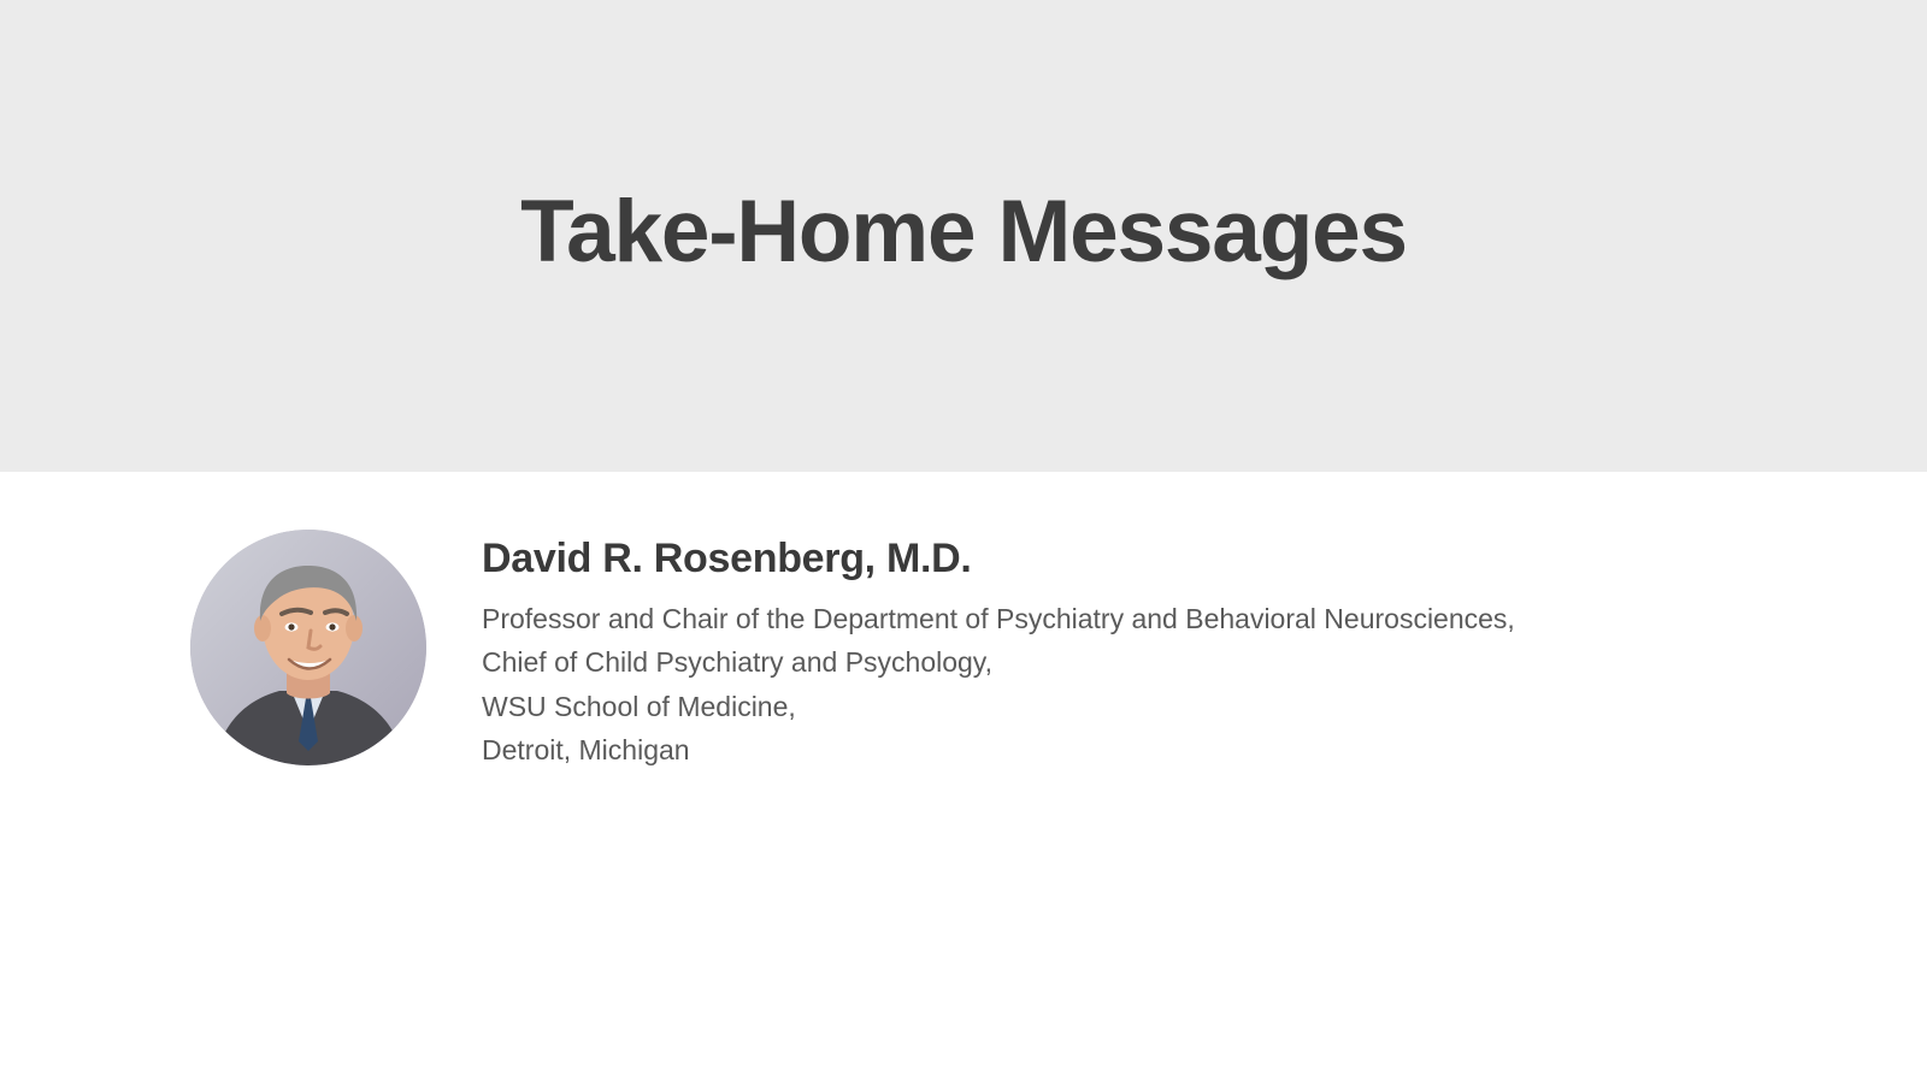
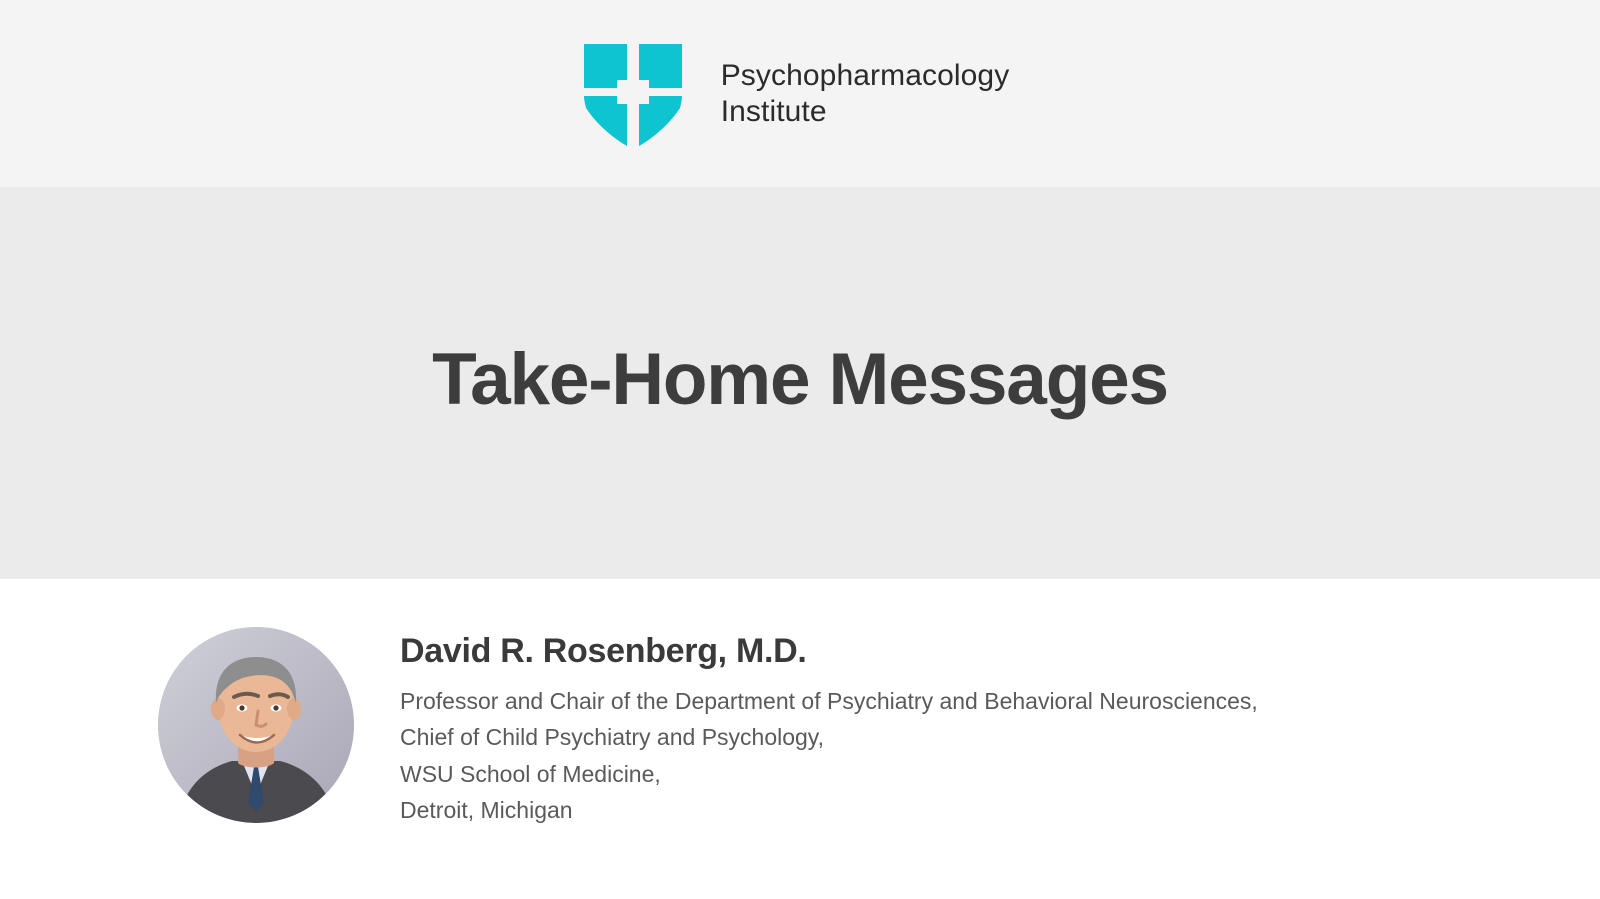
+ Psychopharmacology
+ Institute
  Take-Home Messages
  David R. Rosenberg, M.D.
  Professor and Chair of the Department of Psychiatry and Behavioral Neurosciences,
  Chief of Child Psychiatry and Psychology,
  WSU School of Medicine,
  Detroit, Michigan
